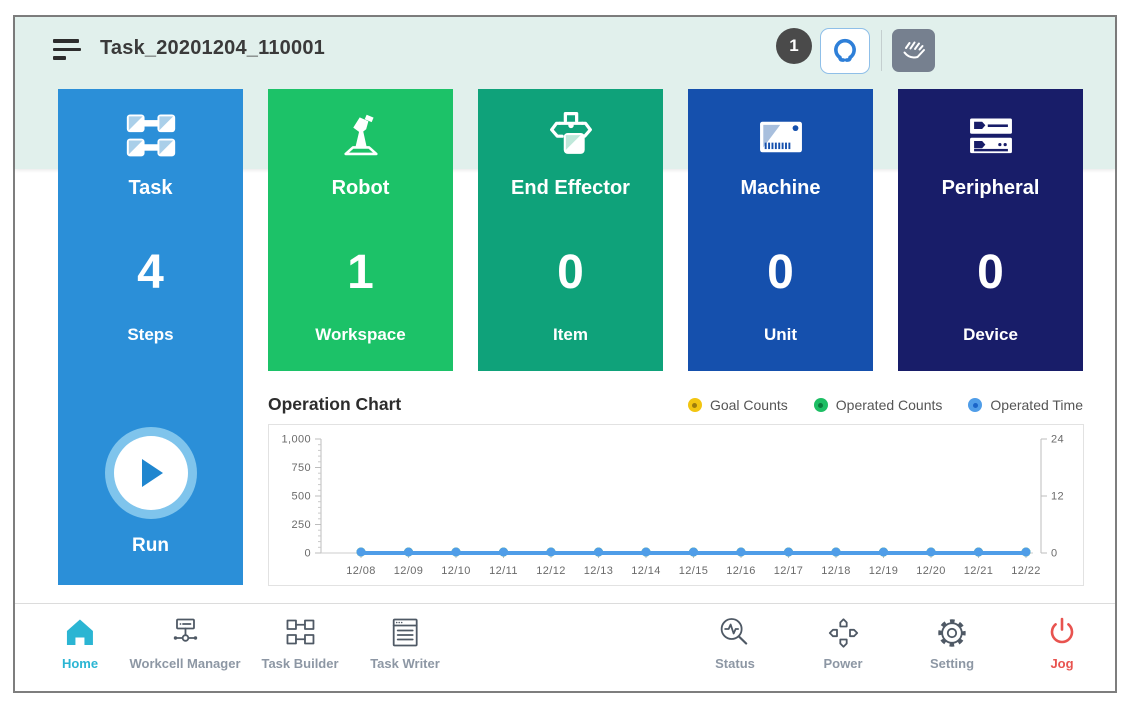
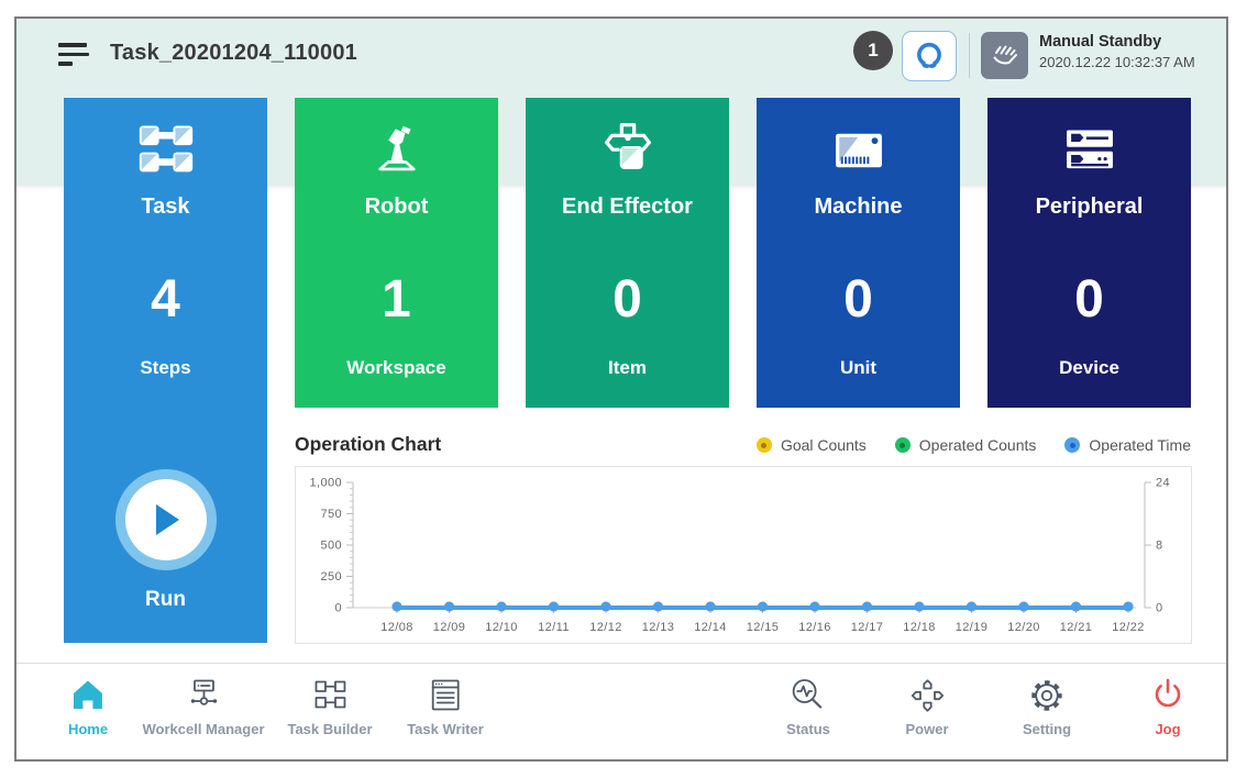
  Task_20201204_110001
  1
+ Manual Standby
+ 2020.12.22 10:32:37 AM
  Task
  4
  Steps
  Run
  Robot
  1
  Workspace
  End Effector
  0
  Item
  Machine
  0
  Unit
  Peripheral
  0
  Device
  Operation Chart
  Goal Counts
  Operated Counts
  Operated Time
  0
  250
  500
  750
  1,000
  0
- 12
+ 8
  24
  12/08
  12/09
  12/10
  12/11
  12/12
  12/13
  12/14
  12/15
  12/16
  12/17
  12/18
  12/19
  12/20
  12/21
  12/22
  Home
  Workcell Manager
  Task Builder
  Task Writer
  Status
  Power
  Setting
  Jog
